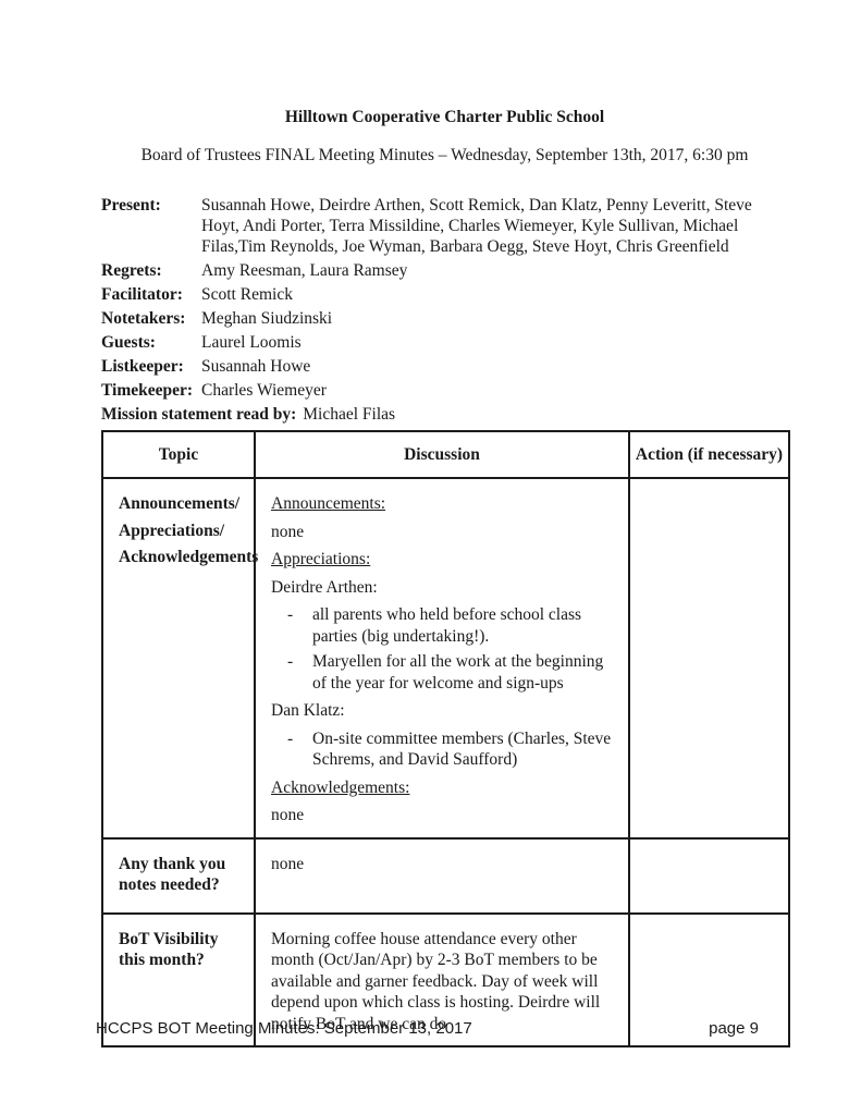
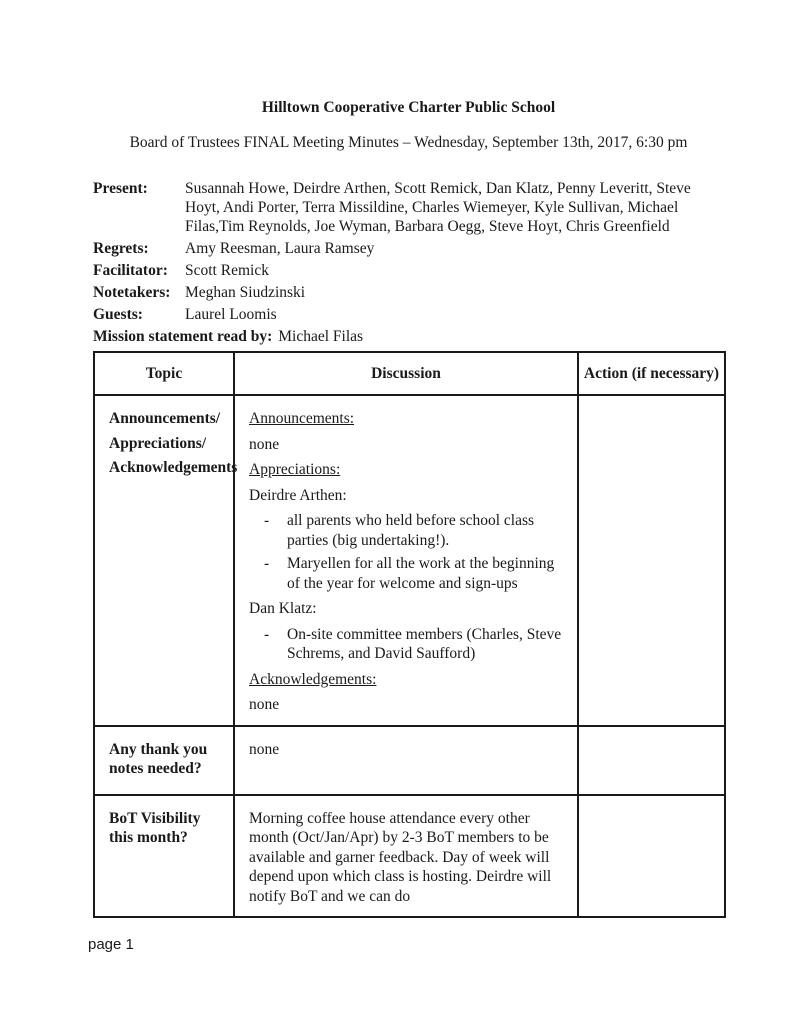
  Hilltown Cooperative Charter Public School
  Board of Trustees FINAL Meeting Minutes – Wednesday, September 13th, 2017, 6:30 pm
  Present:
  Susannah Howe, Deirdre Arthen, Scott Remick, Dan Klatz, Penny Leveritt, Steve Hoyt, Andi Porter, Terra Missildine, Charles Wiemeyer, Kyle Sullivan, Michael Filas,Tim Reynolds, Joe Wyman, Barbara Oegg, Steve Hoyt, Chris Greenfield
  Regrets:
  Amy Reesman, Laura Ramsey
  Facilitator:
  Scott Remick
  Notetakers:
  Meghan Siudzinski
  Guests:
  Laurel Loomis
- Listkeeper:
- Susannah Howe
- Timekeeper:
- Charles Wiemeyer
  Mission statement read by: Michael Filas
  Topic	Discussion	Action (if necessary)
  Announcements/Appreciations/Acknowledgements	Announcements:noneAppreciations:Deirdre Arthen:- all parents who held before school class parties (big undertaking!).- Maryellen for all the work at the beginning of the year for welcome and sign-upsDan Klatz:- On-site committee members (Charles, Steve Schrems, and David Saufford)Acknowledgements:none
  Any thank you notes needed?	none
  BoT Visibility this month?	Morning coffee house attendance every other month (Oct/Jan/Apr) by 2-3 BoT members to be available and garner feedback. Day of week will depend upon which class is hosting. Deirdre will notify BoT and we can do
- HCCPS BOT Meeting Minutes: September 13, 2017
- page 9
+ page 1
